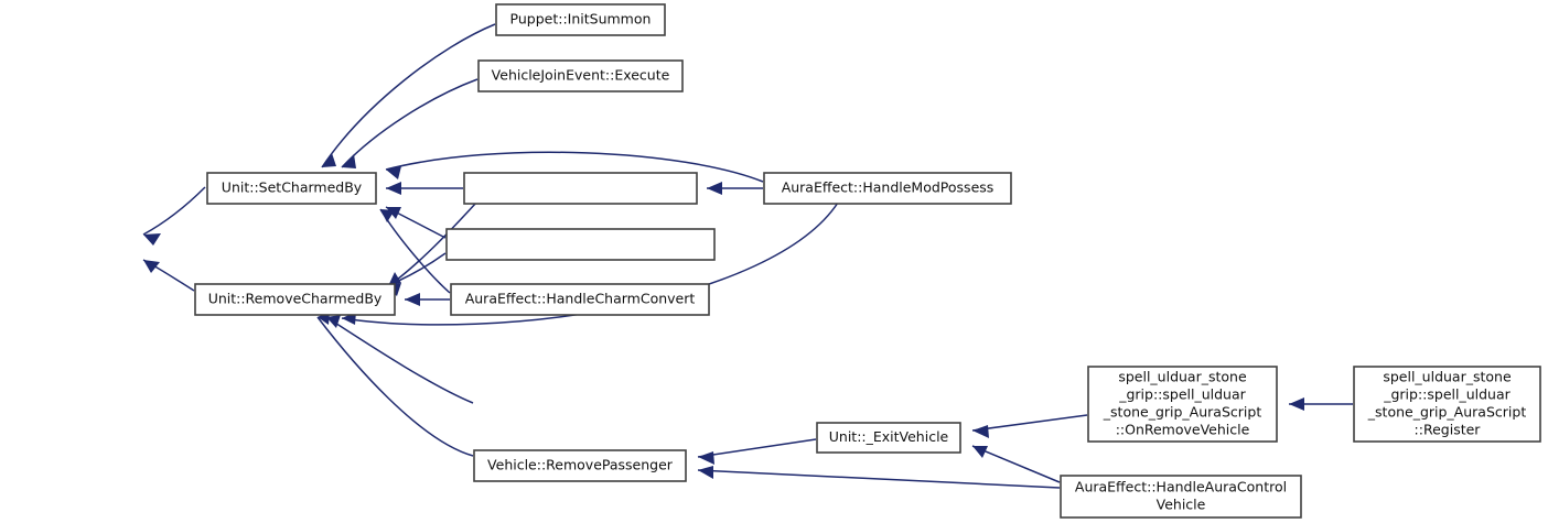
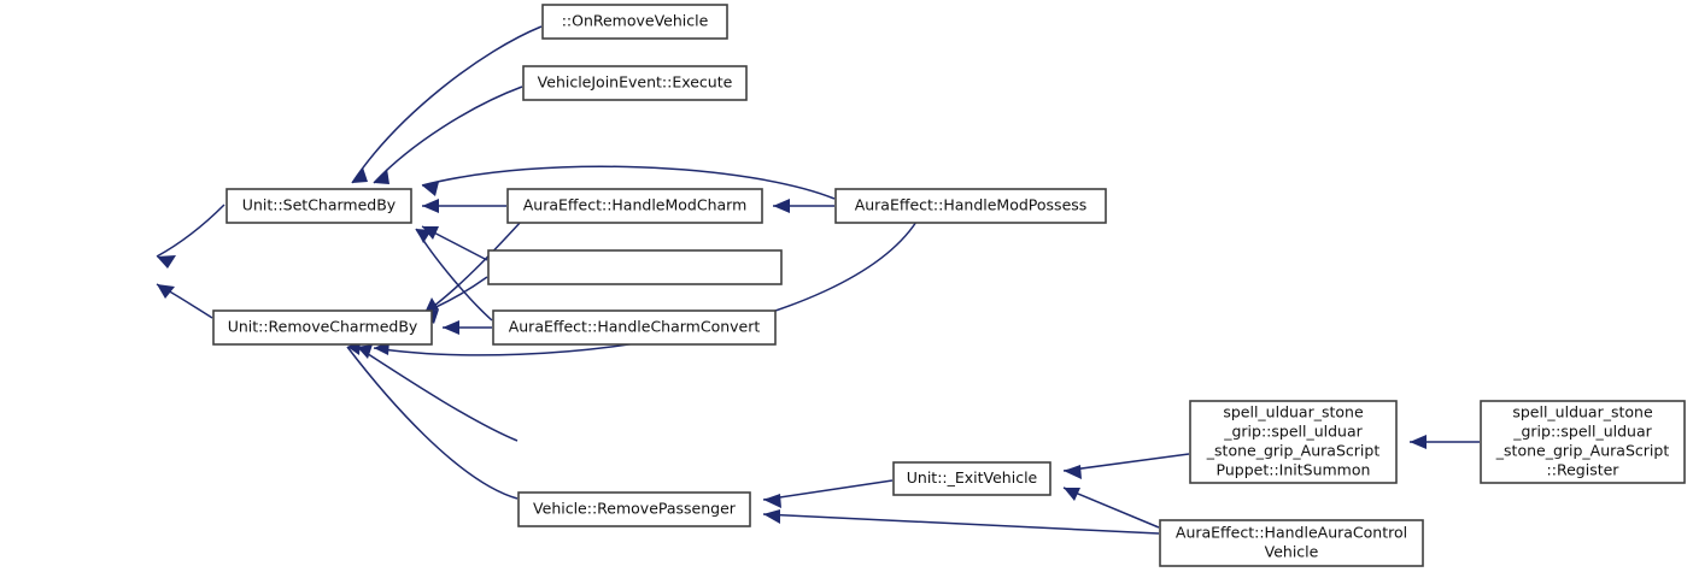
  Unit::SetCharmedBy
  Unit::RemoveCharmedBy
- Puppet::InitSummon
+ ::OnRemoveVehicle
  VehicleJoinEvent::Execute
+ AuraEffect::HandleModCharm
  AuraEffect::HandleCharmConvert
  AuraEffect::HandleModPossess
  Vehicle::RemovePassenger
  Unit::_ExitVehicle
  spell_ulduar_stone
  _grip::spell_ulduar
  _stone_grip_AuraScript
- ::OnRemoveVehicle
+ Puppet::InitSummon
  spell_ulduar_stone
  _grip::spell_ulduar
  _stone_grip_AuraScript
  ::Register
  AuraEffect::HandleAuraControl
  Vehicle
